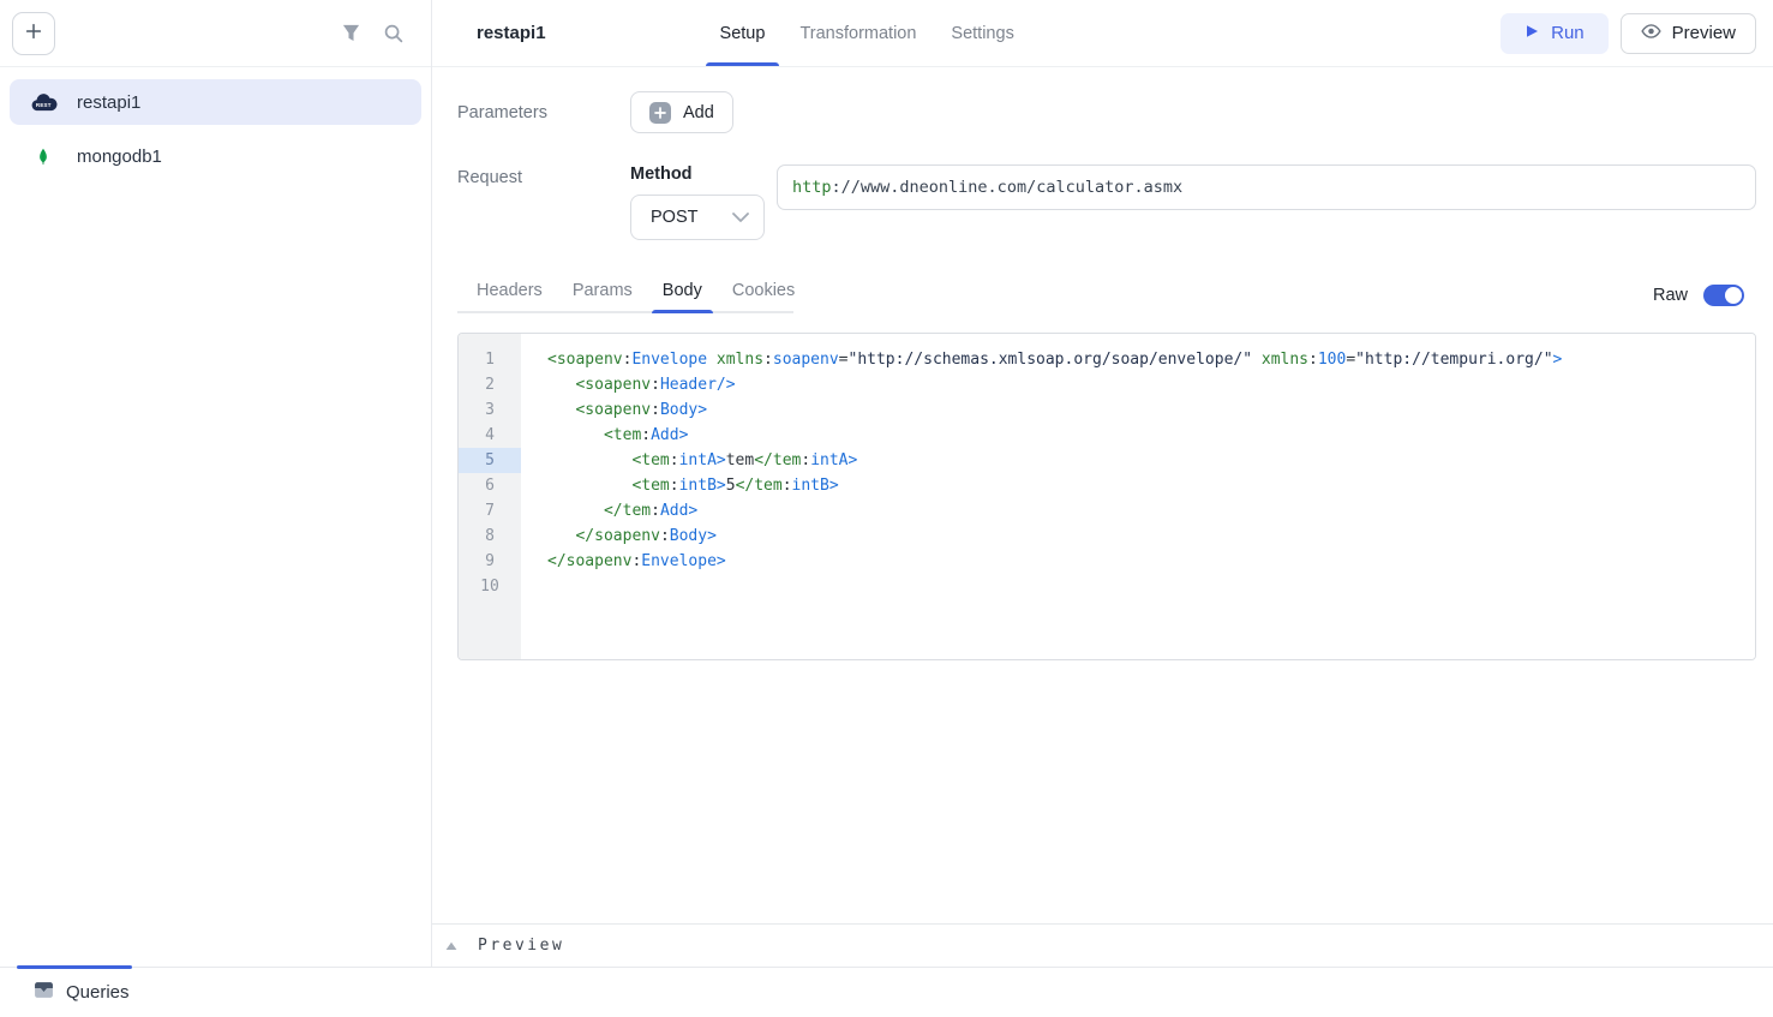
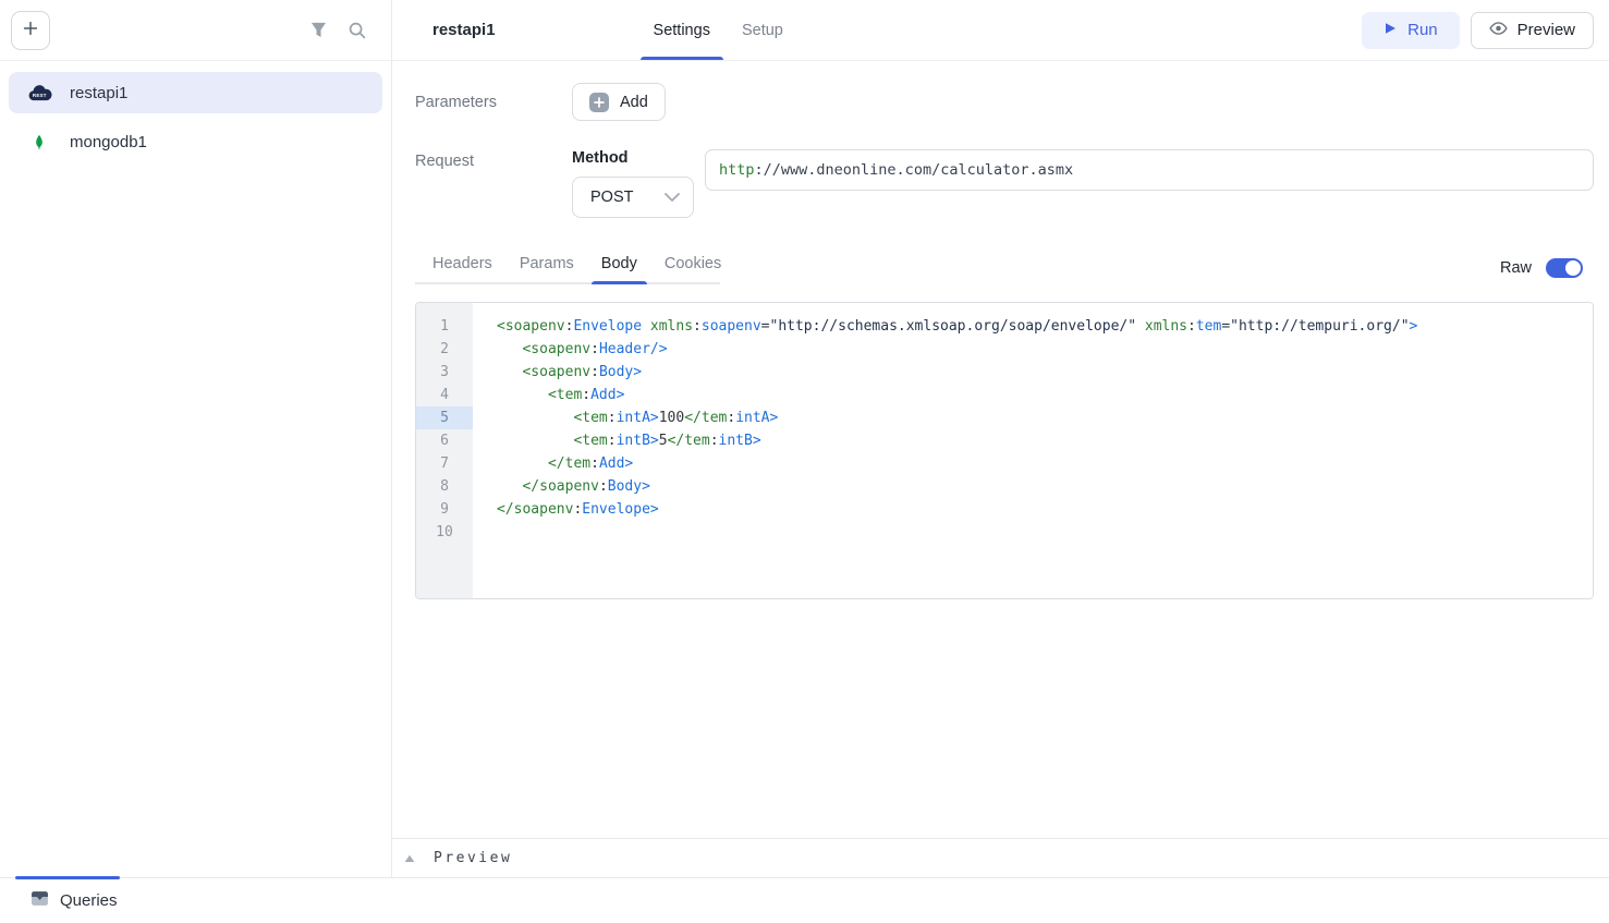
  restapi1
  mongodb1
  restapi1
- Setup
+ Settings
- Transformation
- Settings
+ Setup
  Run
  Preview
  Parameters
  Add
  Request
  Method
  POST
  http
  ://www.dneonline.com/calculator.asmx
  Headers
  Params
  Body
  Cookies
  Raw
  1
  2
  3
  4
  5
  6
  7
  8
  9
  10
- <soapenv:Envelope xmlns:soapenv="http://schemas.xmlsoap.org/soap/envelope/" xmlns:100="http://tempuri.org/">
+ <soapenv:Envelope xmlns:soapenv="http://schemas.xmlsoap.org/soap/envelope/" xmlns:tem="http://tempuri.org/">
  <soapenv:Header/>
  <soapenv:Body>
  <tem:Add>
- <tem:intA>tem</tem:intA>
+ <tem:intA>100</tem:intA>
  <tem:intB>5</tem:intB>
  </tem:Add>
  </soapenv:Body>
  </soapenv:Envelope>
  Preview
  Queries
